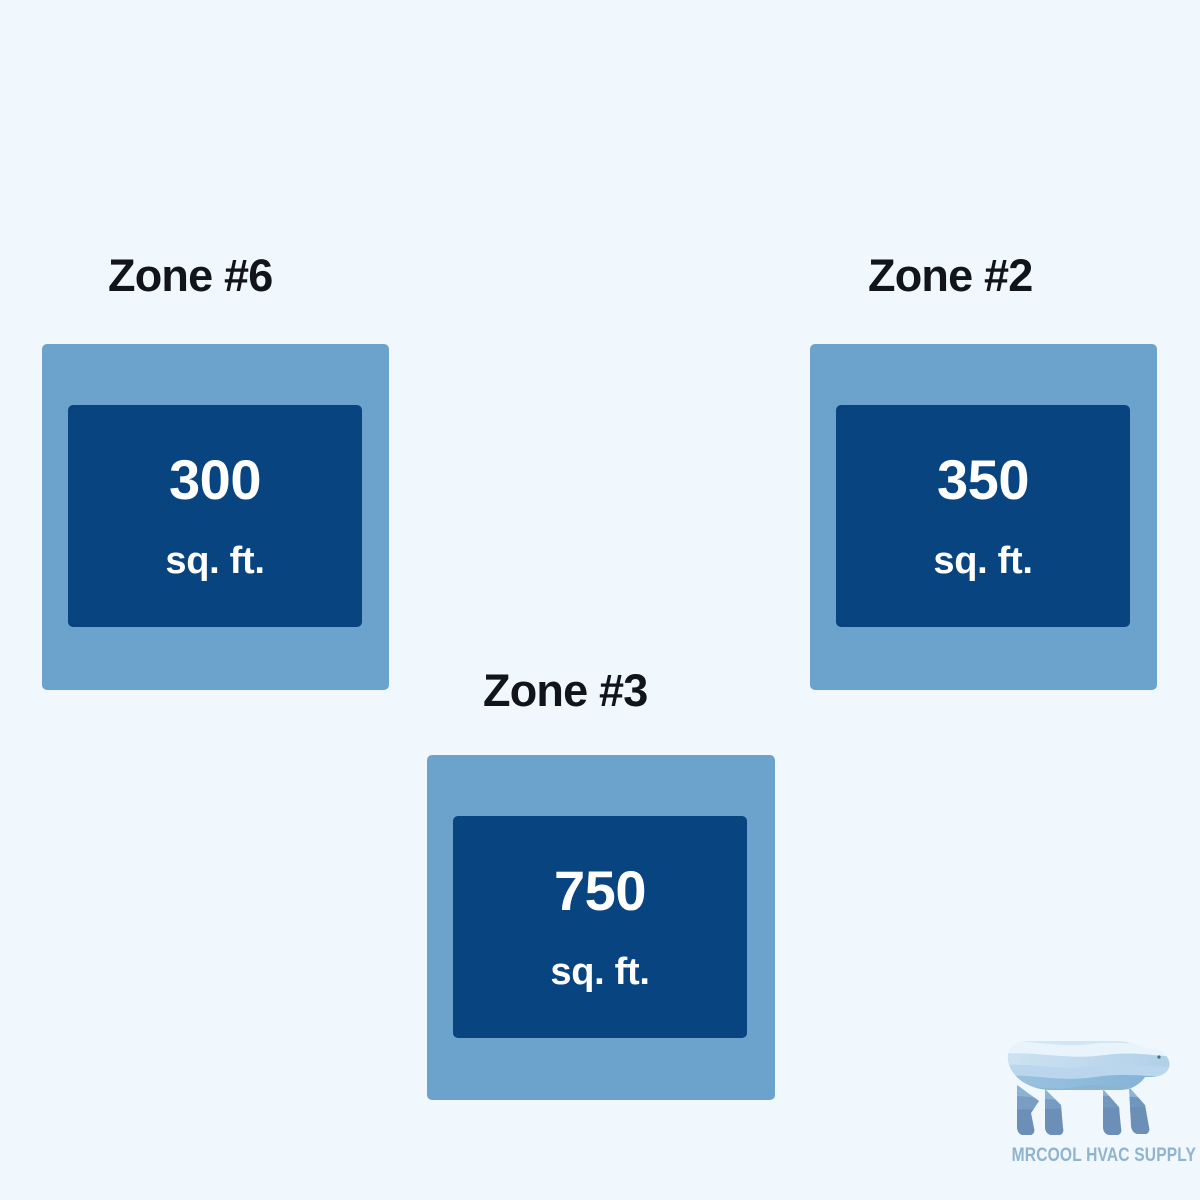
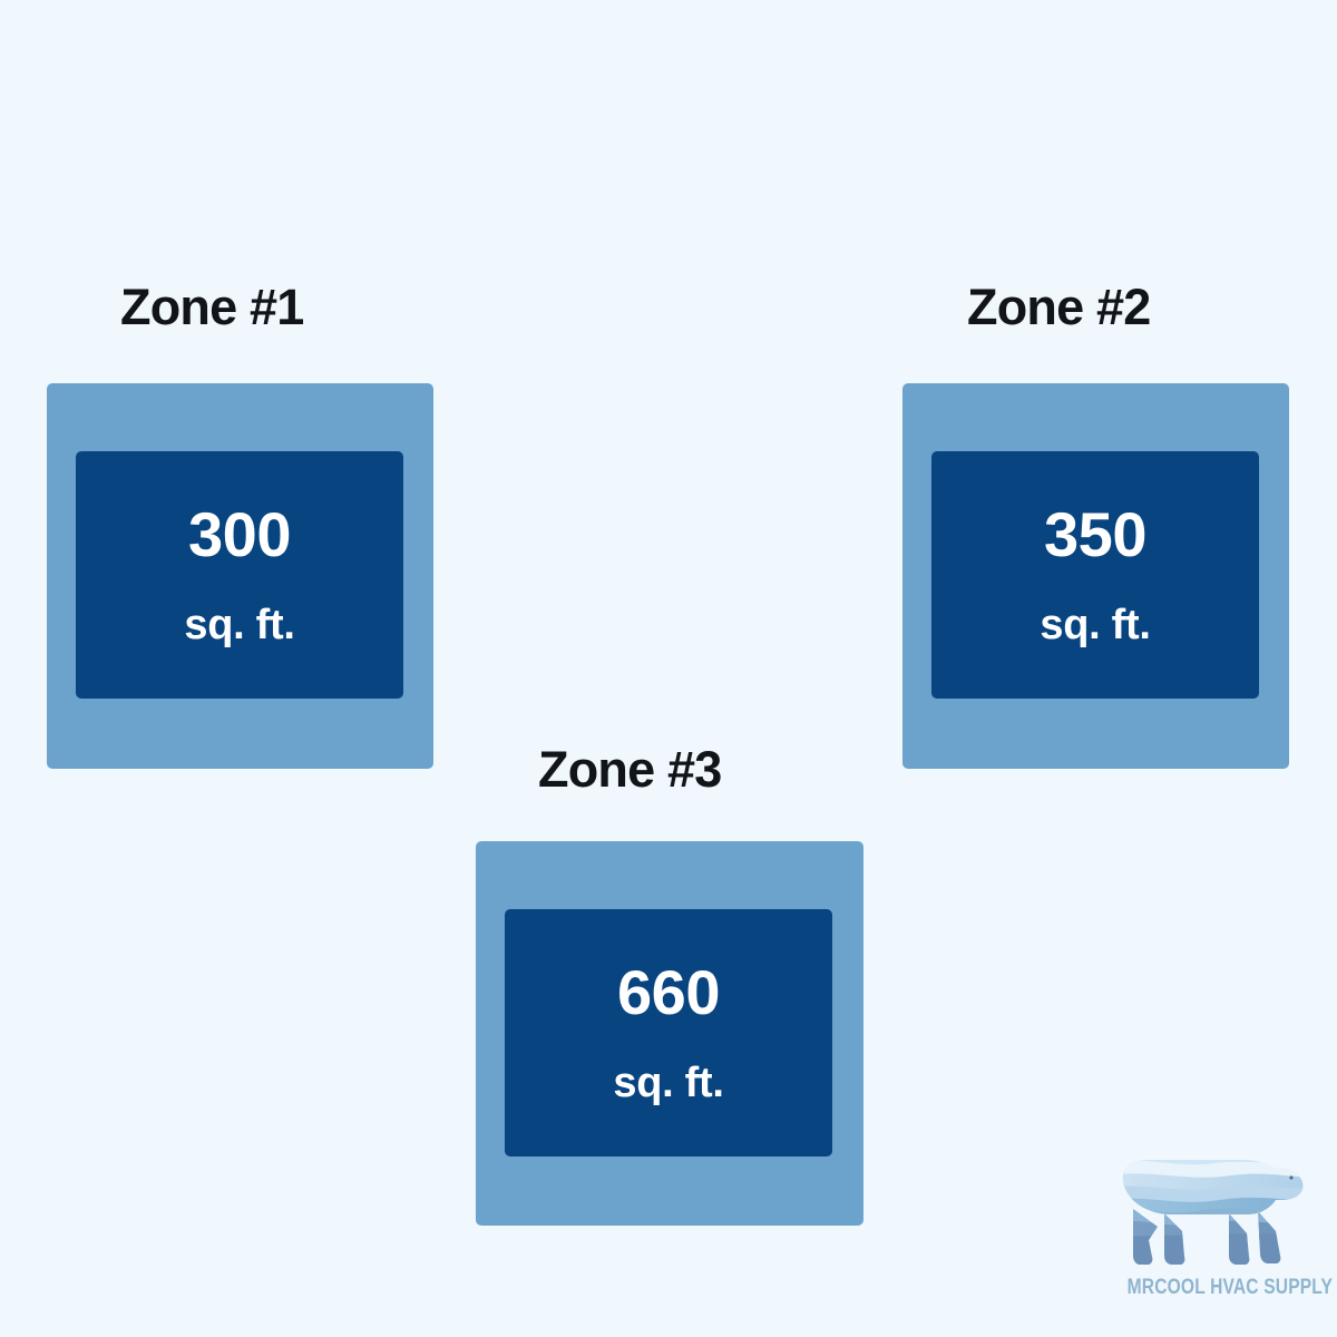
- Zone #6
+ Zone #1
  300
  sq. ft.
  Zone #2
  350
  sq. ft.
  Zone #3
- 750
+ 660
  sq. ft.
  MRCOOL HVAC SUPPLY
